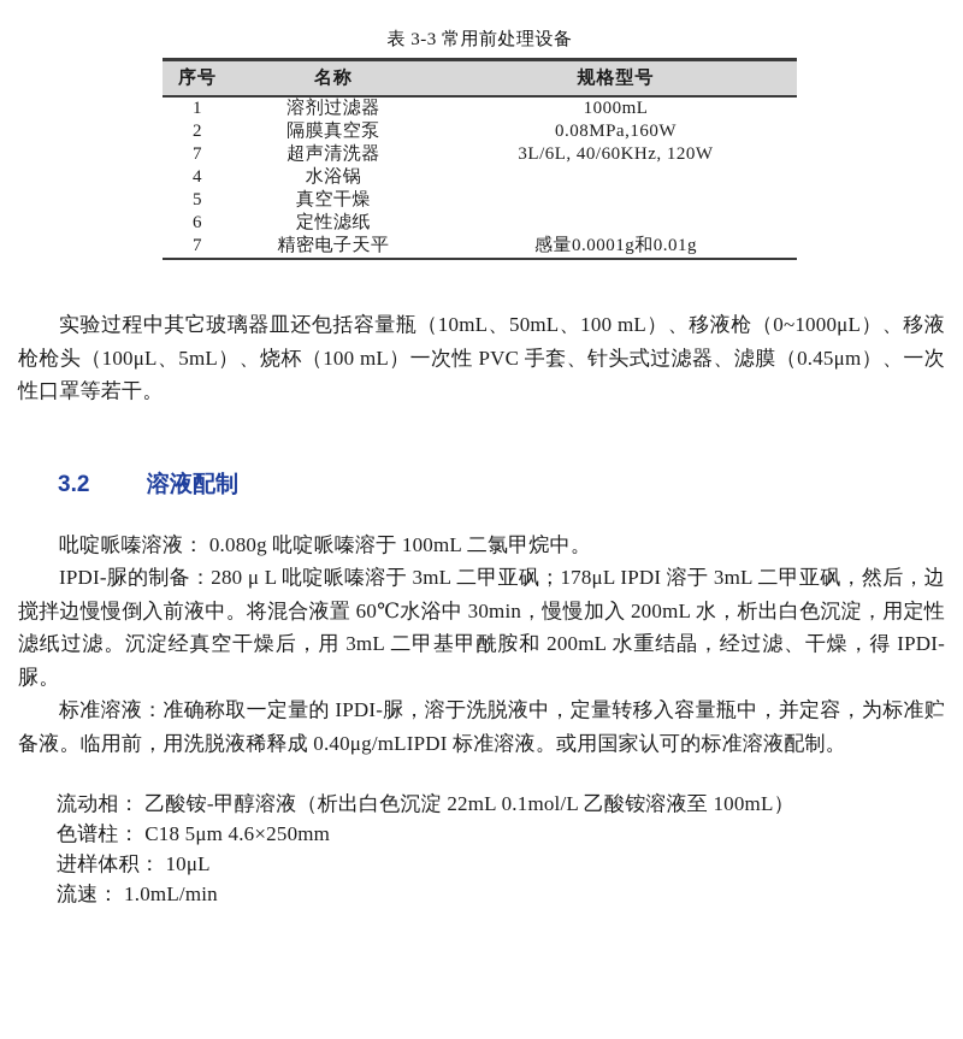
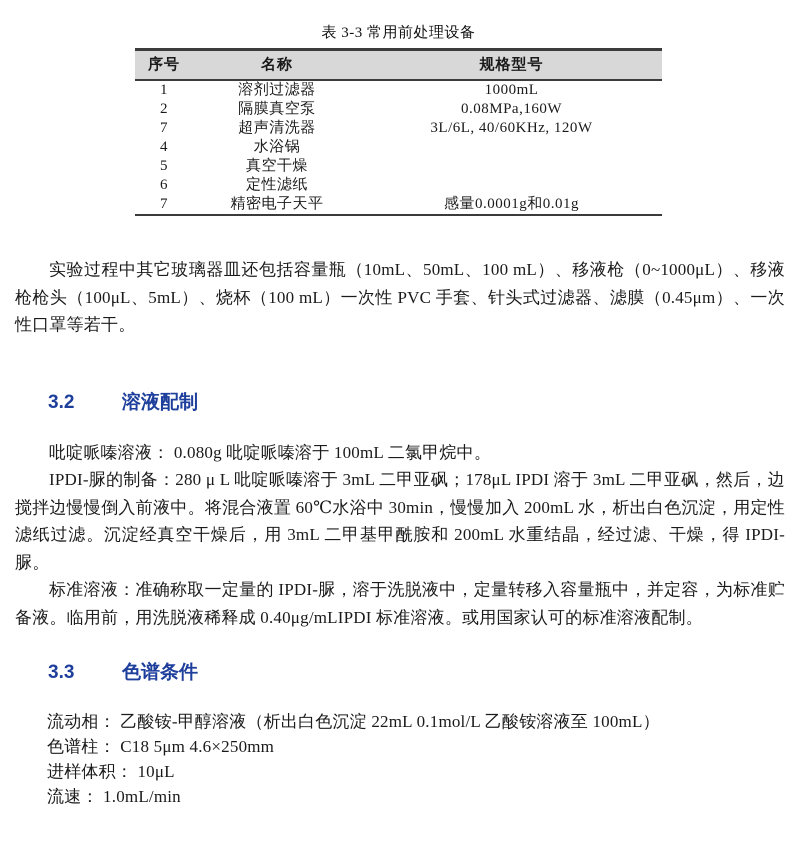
  表 3-3 常用前处理设备
  序号	名称	规格型号
  1	溶剂过滤器	1000mL
  2	隔膜真空泵	0.08MPa,160W
  7	超声清洗器	3L/6L, 40/60KHz, 120W
  4	水浴锅
  5	真空干燥
  6	定性滤纸
  7	精密电子天平	感量0.0001g和0.01g
  实验过程中其它玻璃器皿还包括容量瓶（10mL、50mL、100 mL）、移液枪（0~1000μL）、移液枪枪头（100μL、5mL）、烧杯（100 mL）一次性 PVC 手套、针头式过滤器、滤膜（0.45μm）、一次性口罩等若干。
  3.2
  溶液配制
  吡啶哌嗪溶液： 0.080g 吡啶哌嗪溶于 100mL 二氯甲烷中。
  IPDI-脲的制备：280 μ L 吡啶哌嗪溶于 3mL 二甲亚砜；178μL IPDI 溶于 3mL 二甲亚砜，然后，边搅拌边慢慢倒入前液中。将混合液置 60℃水浴中 30min，慢慢加入 200mL 水，析出白色沉淀，用定性滤纸过滤。沉淀经真空干燥后，用 3mL 二甲基甲酰胺和 200mL 水重结晶，经过滤、干燥，得 IPDI-脲。
  标准溶液：准确称取一定量的 IPDI-脲，溶于洗脱液中，定量转移入容量瓶中，并定容，为标准贮备液。临用前，用洗脱液稀释成 0.40μg/mLIPDI 标准溶液。或用国家认可的标准溶液配制。
+ 3.3
+ 色谱条件
  流动相： 乙酸铵-甲醇溶液（析出白色沉淀 22mL 0.1mol/L 乙酸铵溶液至 100mL）
  色谱柱： C18 5μm 4.6×250mm
  进样体积： 10μL
  流速： 1.0mL/min
